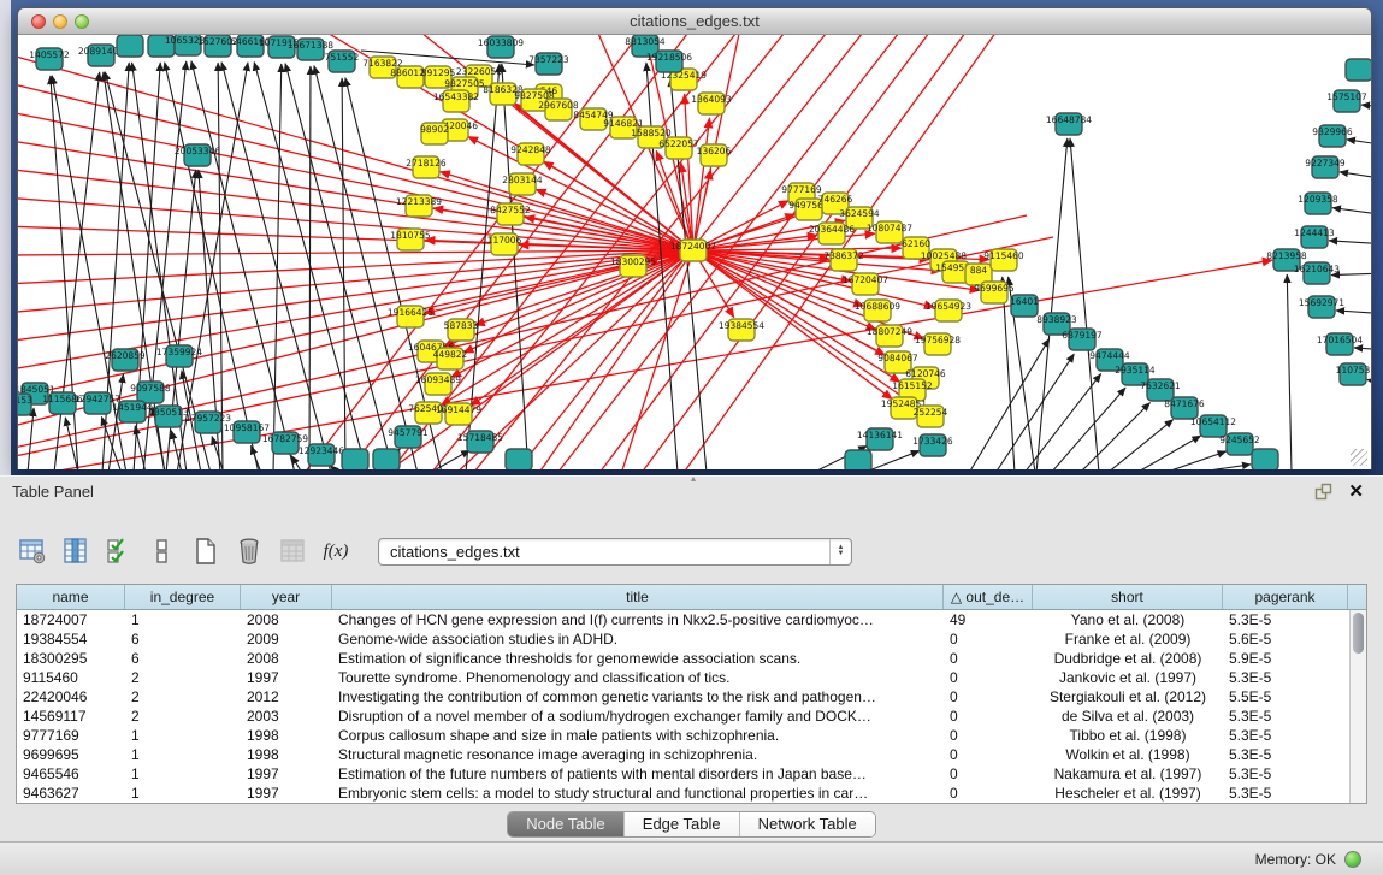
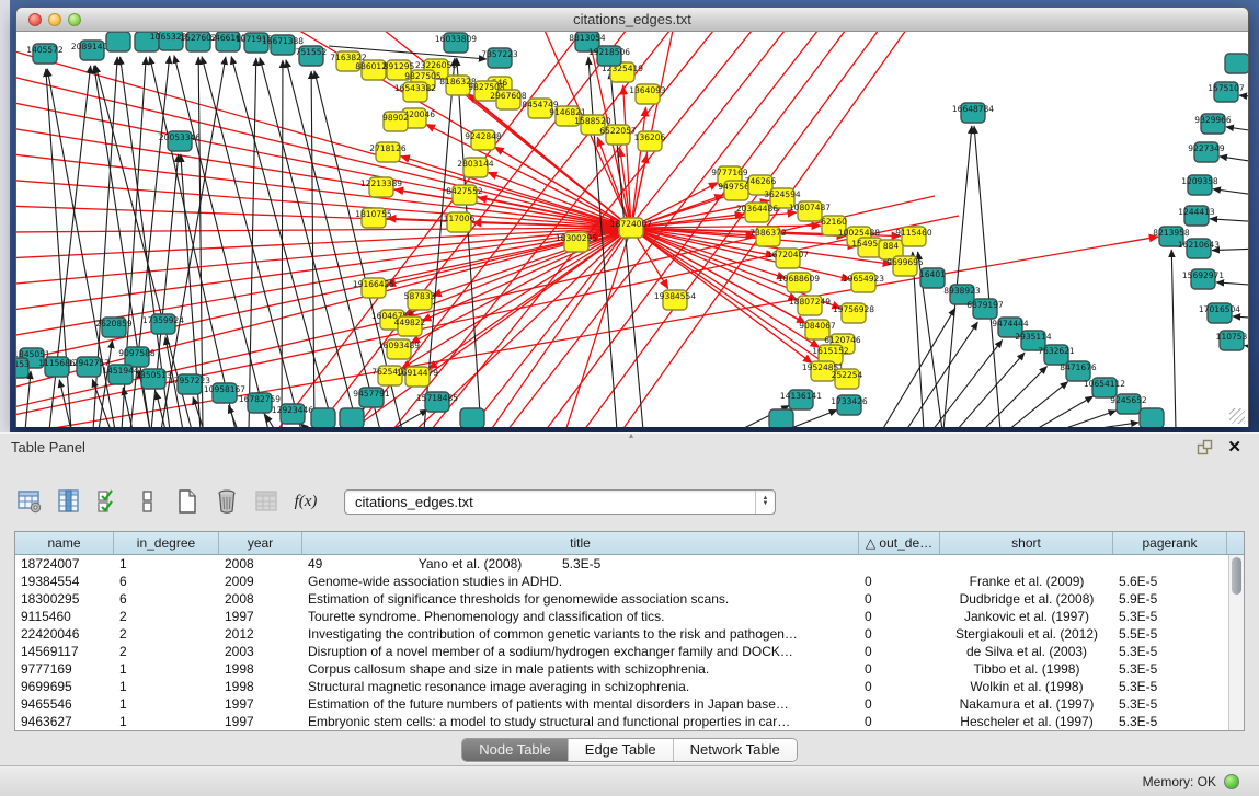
  citations_edges.txt
  18724007
  7163822
  886012
  891295
  23226058
  9827505
  16543382
  8186328
  9827508
  2967608
  98902
  9242848
  8454749
  9146821
  2718126
  2803144
  12213389
  8427552
  1810755
  117006
  1588520
  6522057
  12325419
  1364093
  136206
  18300295
  9777169
  949756
  746266
  3624594
  20364486
  10807487
  62160
  7386372
  16720407
  10688609
  19384554
  18807249
  10025488
  15495
  884
  9115460
  9699695
  19654923
  19756928
  9084067
  6120746
  1615152
  19524851
  252254
  19166425
  587833
  160467
  449822
  16093489
  762540
  16914479
  1405572
  2089140
  1065328
  1527602
  646616
  1071915
  16671388
  751552
  20053346
  16033809
  7357223
  8813054
  19218506
  16648784
  1575107
  9329966
  9227349
  1209358
  1244413
  8213958
  16210643
  15692971
  17016504
  110753
  8938923
  6879197
  9474444
  2935114
  7632621
  8471676
  10654112
  9245652
  2620859
  17359924
  1845051
  1115686
  12942757
  9097588
  1451944
  1350513
  17957223
  10958167
  16782759
  12923446
  9457791
  15718485
  14136141
  1733426
  16401
  ▴
  Table Panel
  ✕
  f(x)
  citations_edges.txt
  name
  in_degree
  year
  title
  △ out_de…
  short
  pagerank
  18724007
  1
  2008
- Changes of HCN gene expression and I(f) currents in Nkx2.5-positive cardiomyoc…
  49
  Yano et al. (2008)
  5.3E-5
  19384554
  6
  2009
  Genome-wide association studies in ADHD.
  0
  Franke et al. (2009)
  5.6E-5
  18300295
  6
  2008
  Estimation of significance thresholds for genomewide association scans.
  0
  Dudbridge et al. (2008)
  5.9E-5
  9115460
  2
  1997
  Tourette syndrome. Phenomenology and classification of tics.
  0
  Jankovic et al. (1997)
  5.3E-5
  22420046
  2
  2012
  Investigating the contribution of common genetic variants to the risk and pathogen…
  0
  Stergiakouli et al. (2012)
  5.5E-5
  14569117
  2
  2003
  Disruption of a novel member of a sodium/hydrogen exchanger family and DOCK…
  0
  de Silva et al. (2003)
  5.3E-5
  9777169
  1
  1998
  Corpus callosum shape and size in male patients with schizophrenia.
  0
  Tibbo et al. (1998)
  5.3E-5
  9699695
  1
  1998
  Structural magnetic resonance image averaging in schizophrenia.
  0
  Wolkin et al. (1998)
  5.3E-5
  9465546
  1
  1997
  Estimation of the future numbers of patients with mental disorders in Japan base…
  0
  Nakamura et al. (1997)
  5.3E-5
  9463627
  1
  1997
  Embryonic stem cells: a model to study structural and functional properties in car…
  0
  Hescheler et al. (1997)
  5.3E-5
  Node Table
  Edge Table
  Network Table
  Memory: OK
